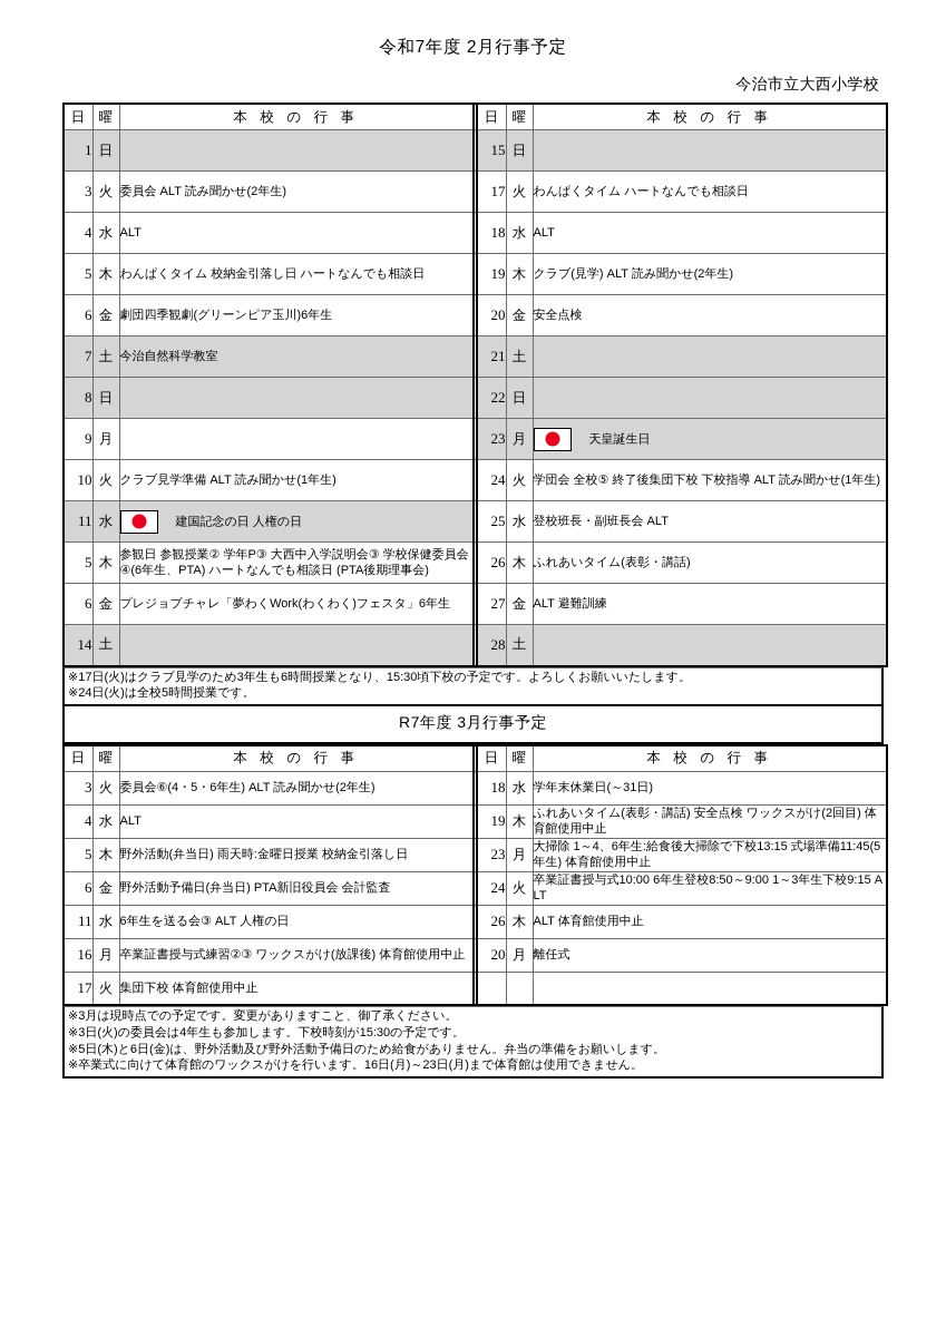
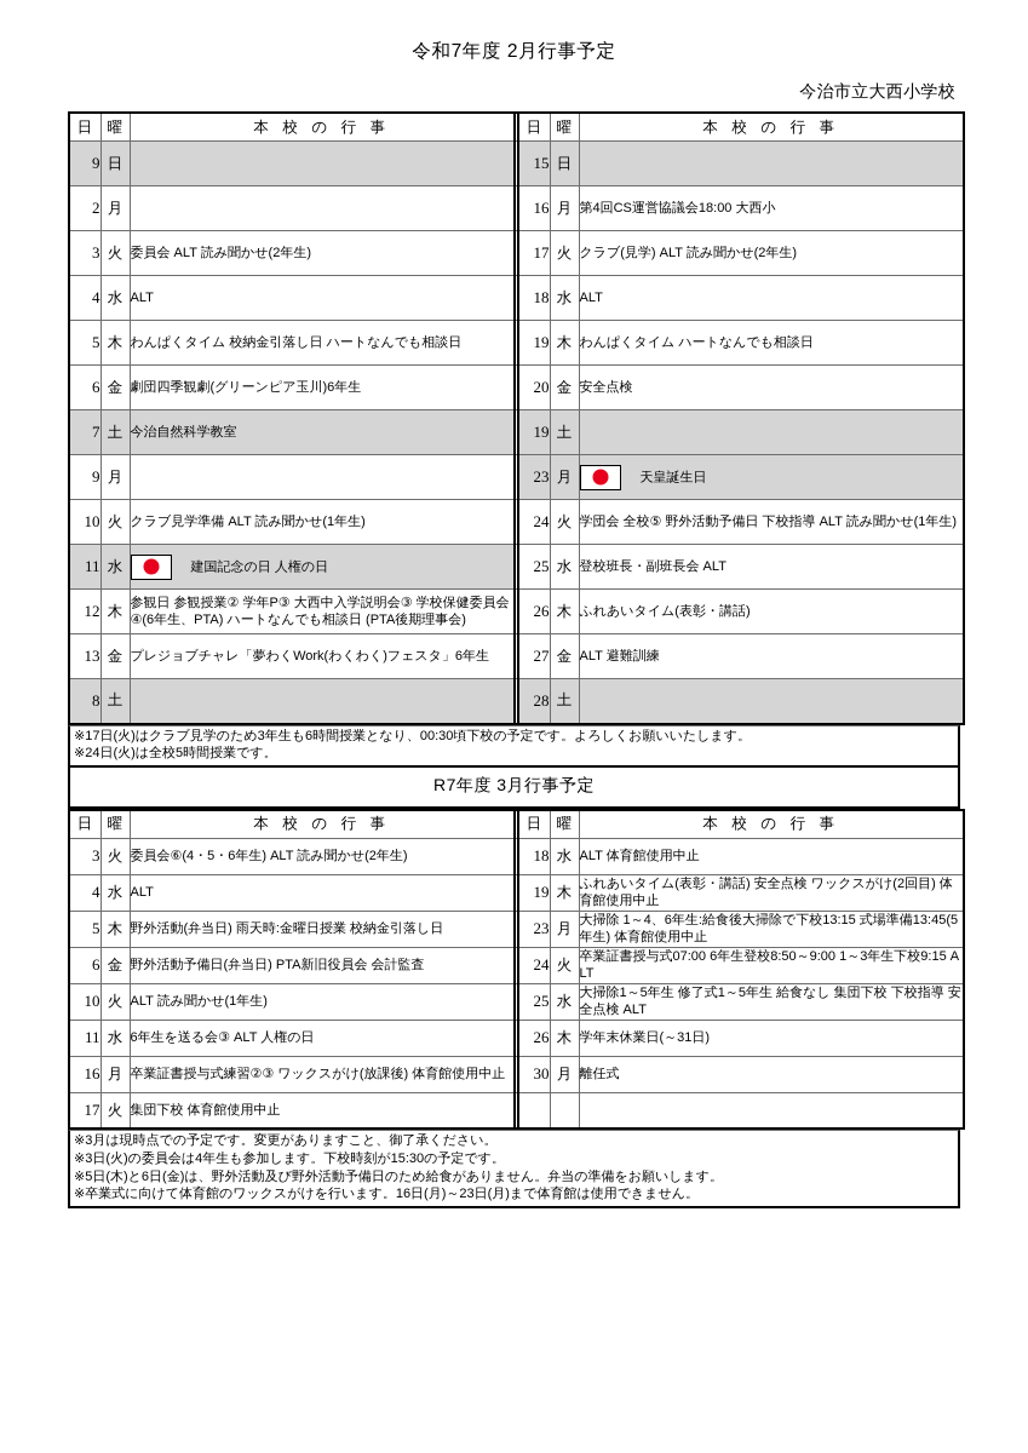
  令和7年度 2月行事予定
  今治市立大西小学校
  日	曜	本 校 の 行 事		日	曜	本 校 の 行 事
- 1	日			15	日
+ 9	日			15	日
+ 2	月			16	月	第4回CS運営協議会18:00 大西小
- 3	火	委員会 ALT 読み聞かせ(2年生)		17	火	わんぱくタイム ハートなんでも相談日
+ 3	火	委員会 ALT 読み聞かせ(2年生)		17	火	クラブ(見学) ALT 読み聞かせ(2年生)
  4	水	ALT		18	水	ALT
- 5	木	わんぱくタイム 校納金引落し日 ハートなんでも相談日		19	木	クラブ(見学) ALT 読み聞かせ(2年生)
+ 5	木	わんぱくタイム 校納金引落し日 ハートなんでも相談日		19	木	わんぱくタイム ハートなんでも相談日
  6	金	劇団四季観劇(グリーンピア玉川)6年生		20	金	安全点検
- 7	土	今治自然科学教室		21	土
+ 7	土	今治自然科学教室		19	土
- 8	日			22	日
  9	月			23	月	天皇誕生日
- 10	火	クラブ見学準備 ALT 読み聞かせ(1年生)		24	火	学団会 全校⑤ 終了後集団下校 下校指導 ALT 読み聞かせ(1年生)
+ 10	火	クラブ見学準備 ALT 読み聞かせ(1年生)		24	火	学団会 全校⑤ 野外活動予備日 下校指導 ALT 読み聞かせ(1年生)
  11	水	建国記念の日 人権の日		25	水	登校班長・副班長会 ALT
- 5	木	参観日 参観授業② 学年P③ 大西中入学説明会③ 学校保健委員会④(6年生、PTA) ハートなんでも相談日 (PTA後期理事会)		26	木	ふれあいタイム(表彰・講話)
+ 12	木	参観日 参観授業② 学年P③ 大西中入学説明会③ 学校保健委員会④(6年生、PTA) ハートなんでも相談日 (PTA後期理事会)		26	木	ふれあいタイム(表彰・講話)
- 6	金	プレジョブチャレ「夢わくWork(わくわく)フェスタ」6年生		27	金	ALT 避難訓練
+ 13	金	プレジョブチャレ「夢わくWork(わくわく)フェスタ」6年生		27	金	ALT 避難訓練
- 14	土			28	土
+ 8	土			28	土
- ※17日(火)はクラブ見学のため3年生も6時間授業となり、15:30頃下校の予定です。よろしくお願いいたします。
+ ※17日(火)はクラブ見学のため3年生も6時間授業となり、00:30頃下校の予定です。よろしくお願いいたします。
  ※24日(火)は全校5時間授業です。
  R7年度 3月行事予定
  日	曜	本 校 の 行 事		日	曜	本 校 の 行 事
- 3	火	委員会⑥(4・5・6年生) ALT 読み聞かせ(2年生)		18	水	学年末休業日(～31日)
+ 3	火	委員会⑥(4・5・6年生) ALT 読み聞かせ(2年生)		18	水	ALT 体育館使用中止
  4	水	ALT		19	木	ふれあいタイム(表彰・講話) 安全点検 ワックスがけ(2回目) 体育館使用中止
- 5	木	野外活動(弁当日) 雨天時:金曜日授業 校納金引落し日		23	月	大掃除 1～4、6年生:給食後大掃除で下校13:15 式場準備11:45(5年生) 体育館使用中止
+ 5	木	野外活動(弁当日) 雨天時:金曜日授業 校納金引落し日		23	月	大掃除 1～4、6年生:給食後大掃除で下校13:15 式場準備13:45(5年生) 体育館使用中止
- 6	金	野外活動予備日(弁当日) PTA新旧役員会 会計監査		24	火	卒業証書授与式10:00 6年生登校8:50～9:00 1～3年生下校9:15 ALT
+ 6	金	野外活動予備日(弁当日) PTA新旧役員会 会計監査		24	火	卒業証書授与式07:00 6年生登校8:50～9:00 1～3年生下校9:15 ALT
+ 10	火	ALT 読み聞かせ(1年生)		25	水	大掃除1～5年生 修了式1～5年生 給食なし 集団下校 下校指導 安全点検 ALT
- 11	水	6年生を送る会③ ALT 人権の日		26	木	ALT 体育館使用中止
+ 11	水	6年生を送る会③ ALT 人権の日		26	木	学年末休業日(～31日)
- 16	月	卒業証書授与式練習②③ ワックスがけ(放課後) 体育館使用中止		20	月	離任式
+ 16	月	卒業証書授与式練習②③ ワックスがけ(放課後) 体育館使用中止		30	月	離任式
  17	火	集団下校 体育館使用中止
  ※3月は現時点での予定です。変更がありますこと、御了承ください。
  ※3日(火)の委員会は4年生も参加します。下校時刻が15:30の予定です。
  ※5日(木)と6日(金)は、野外活動及び野外活動予備日のため給食がありません。弁当の準備をお願いします。
  ※卒業式に向けて体育館のワックスがけを行います。16日(月)～23日(月)まで体育館は使用できません。
